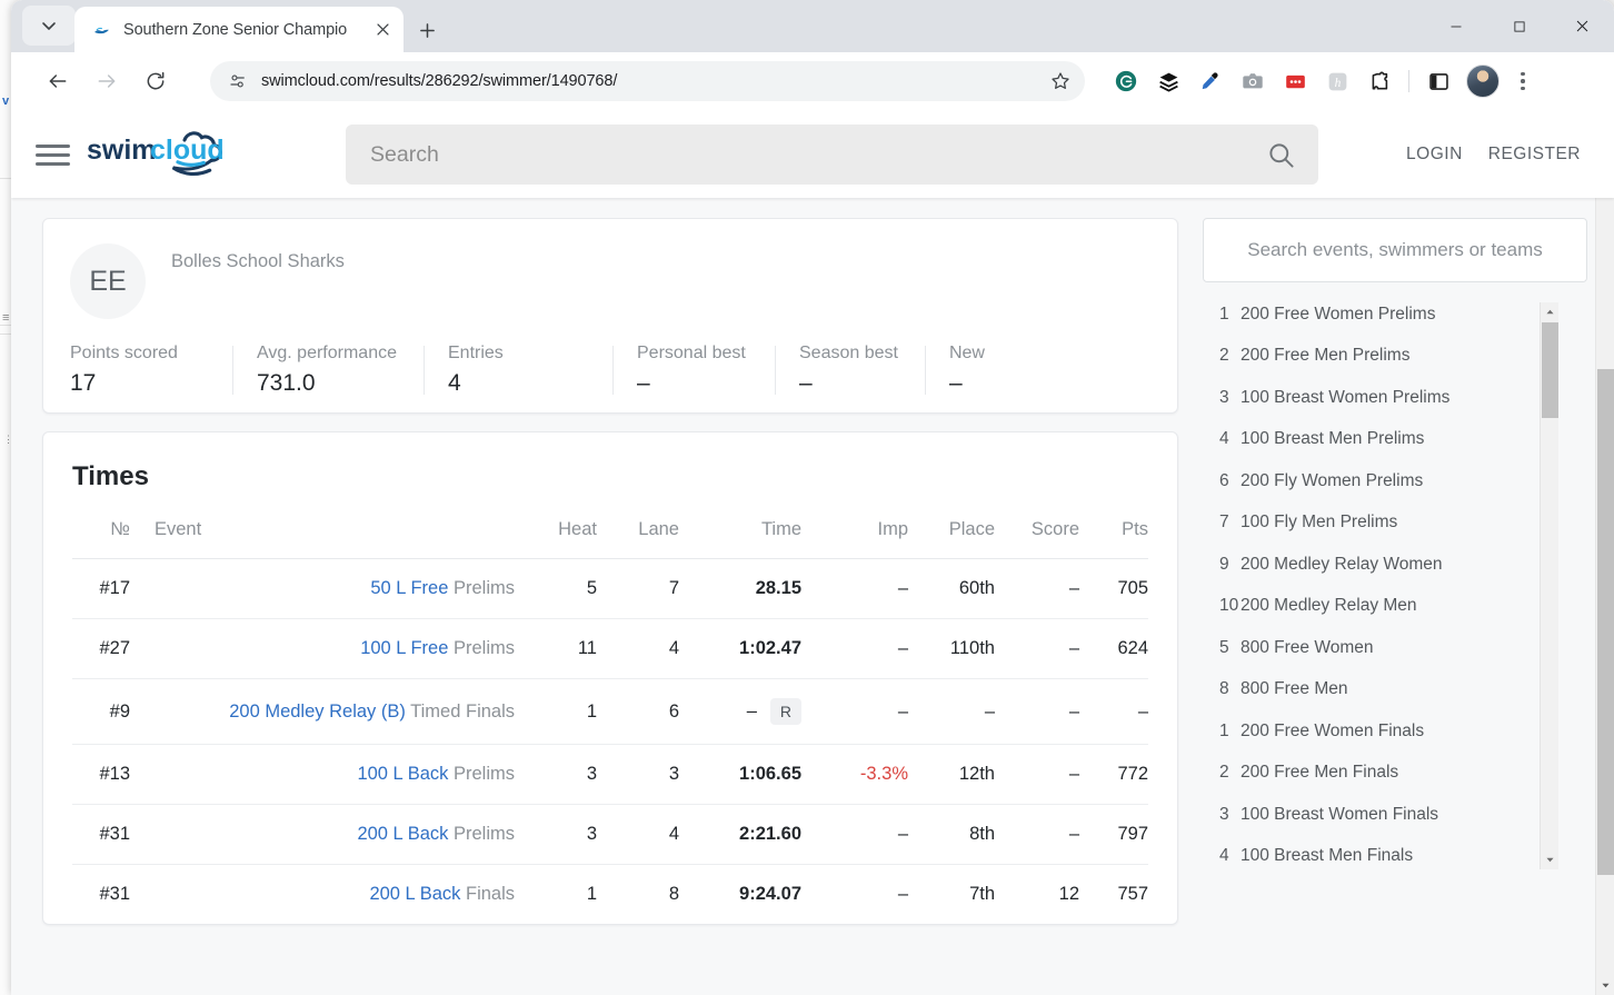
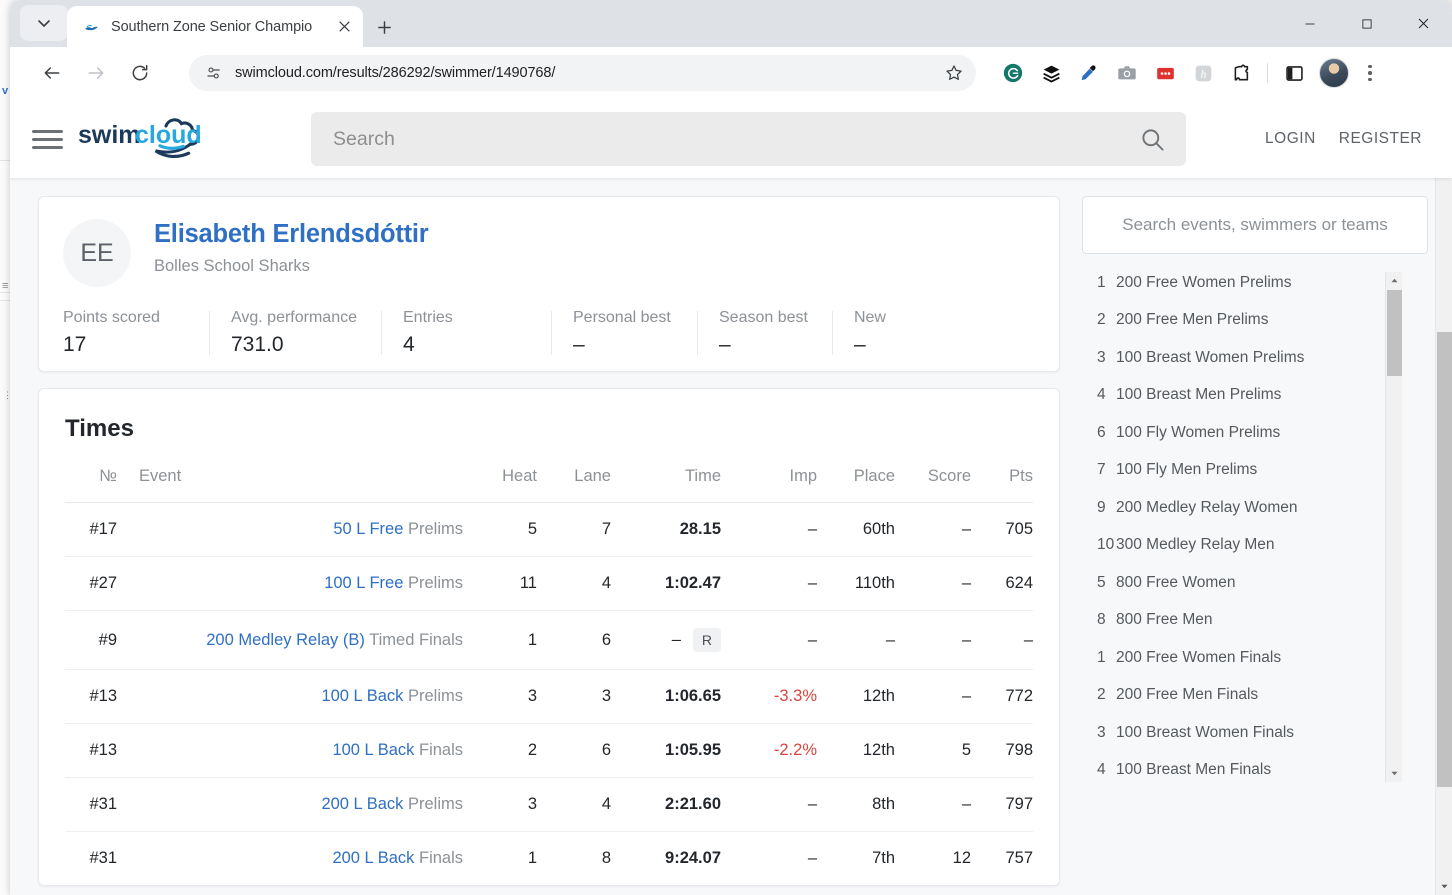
  v
  ≡
  ⋮
  Southern Zone Senior Champio
  swimcloud.com/results/286292/swimmer/1490768/
  h
  swim
  cloud
  Search
  LOGIN
  REGISTER
  EE
+ Elisabeth Erlendsdóttir
  Bolles School Sharks
  Points scored
  17
  Avg. performance
  731.0
  Entries
  4
  Personal best
  –
  Season best
  –
  New
  –
  Times
  №	Event	Heat	Lane	Time	Imp	Place	Score	Pts
  #17	50 L Free Prelims	5	7	28.15	–	60th	–	705
  #27	100 L Free Prelims	11	4	1:02.47	–	110th	–	624
  #9	200 Medley Relay (B) Timed Finals	1	6	– R	–	–	–	–
  #13	100 L Back Prelims	3	3	1:06.65	-3.3%	12th	–	772
+ #13	100 L Back Finals	2	6	1:05.95	-2.2%	12th	5	798
  #31	200 L Back Prelims	3	4	2:21.60	–	8th	–	797
  #31	200 L Back Finals	1	8	9:24.07	–	7th	12	757
  Search events, swimmers or teams
  1
  200 Free Women Prelims
  2
  200 Free Men Prelims
  3
  100 Breast Women Prelims
  4
  100 Breast Men Prelims
  6
- 200 Fly Women Prelims
+ 100 Fly Women Prelims
  7
  100 Fly Men Prelims
  9
  200 Medley Relay Women
  10
- 200 Medley Relay Men
+ 300 Medley Relay Men
  5
  800 Free Women
  8
  800 Free Men
  1
  200 Free Women Finals
  2
  200 Free Men Finals
  3
  100 Breast Women Finals
  4
  100 Breast Men Finals
